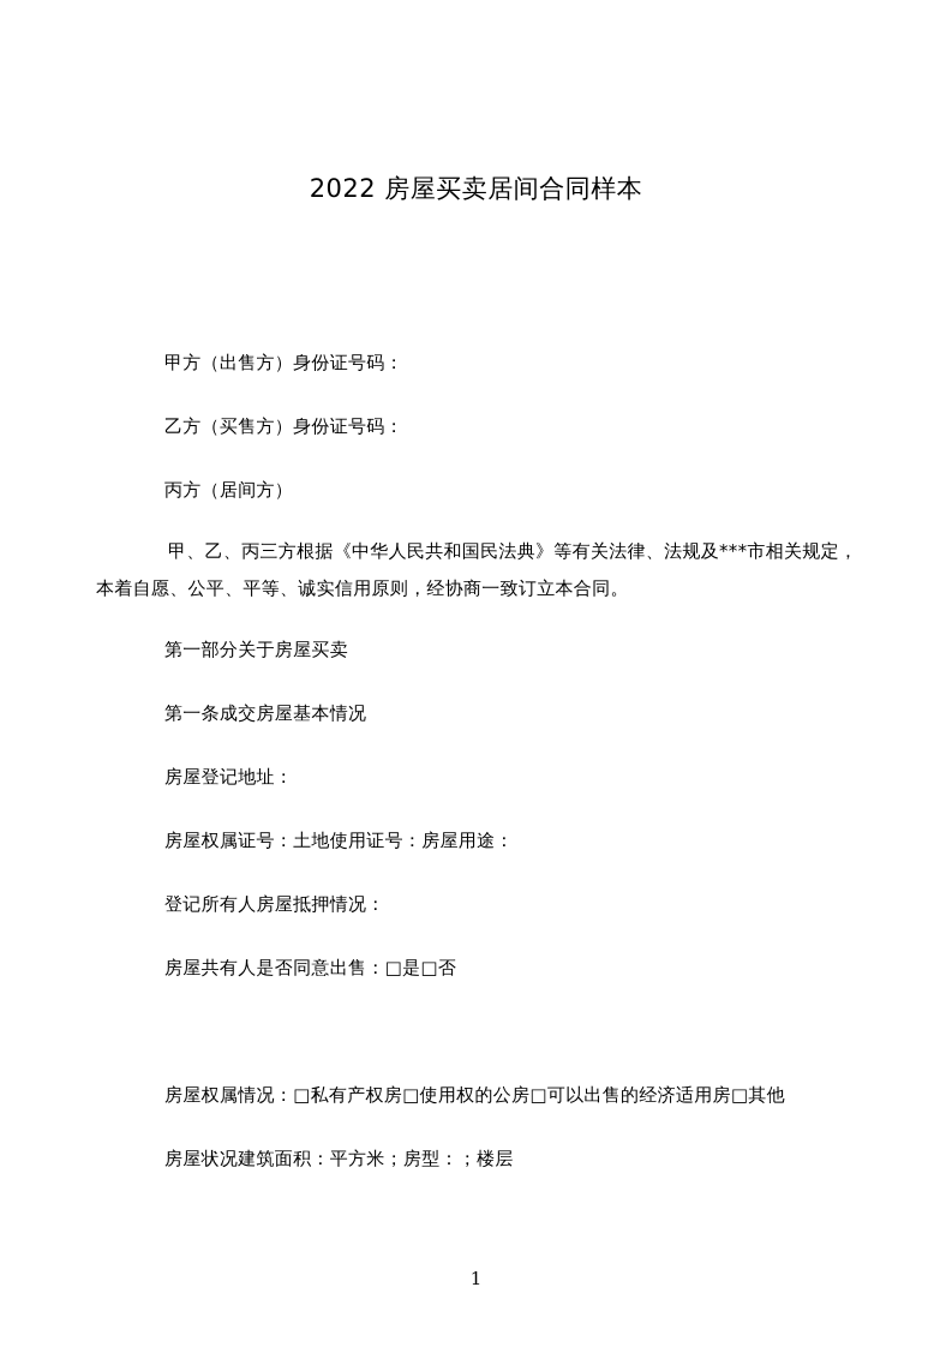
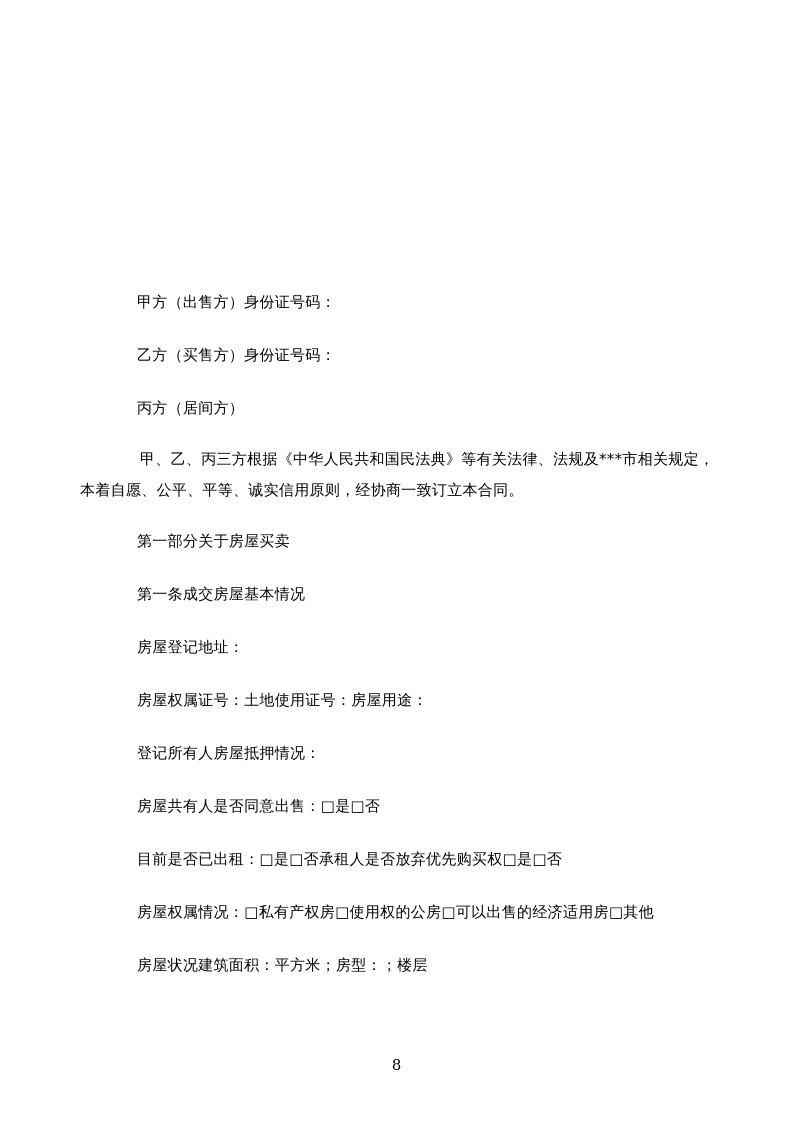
- 2022 房屋买卖居间合同样本
  甲方（出售方）身份证号码：
  乙方（买售方）身份证号码：
  丙方（居间方）
  甲、乙、丙三方根据《中华人民共和国民法典》等有关法律、法规及***市相关规定，本着自愿、公平、平等、诚实信用原则，经协商一致订立本合同。
  第一部分关于房屋买卖
  第一条成交房屋基本情况
  房屋登记地址：
  房屋权属证号：土地使用证号：房屋用途：
  登记所有人房屋抵押情况：
  房屋共有人是否同意出售：□是□否
+ 目前是否已出租：□是□否承租人是否放弃优先购买权□是□否
  房屋权属情况：□私有产权房□使用权的公房□可以出售的经济适用房□其他
  房屋状况建筑面积：平方米；房型：；楼层
- 1
+ 8
